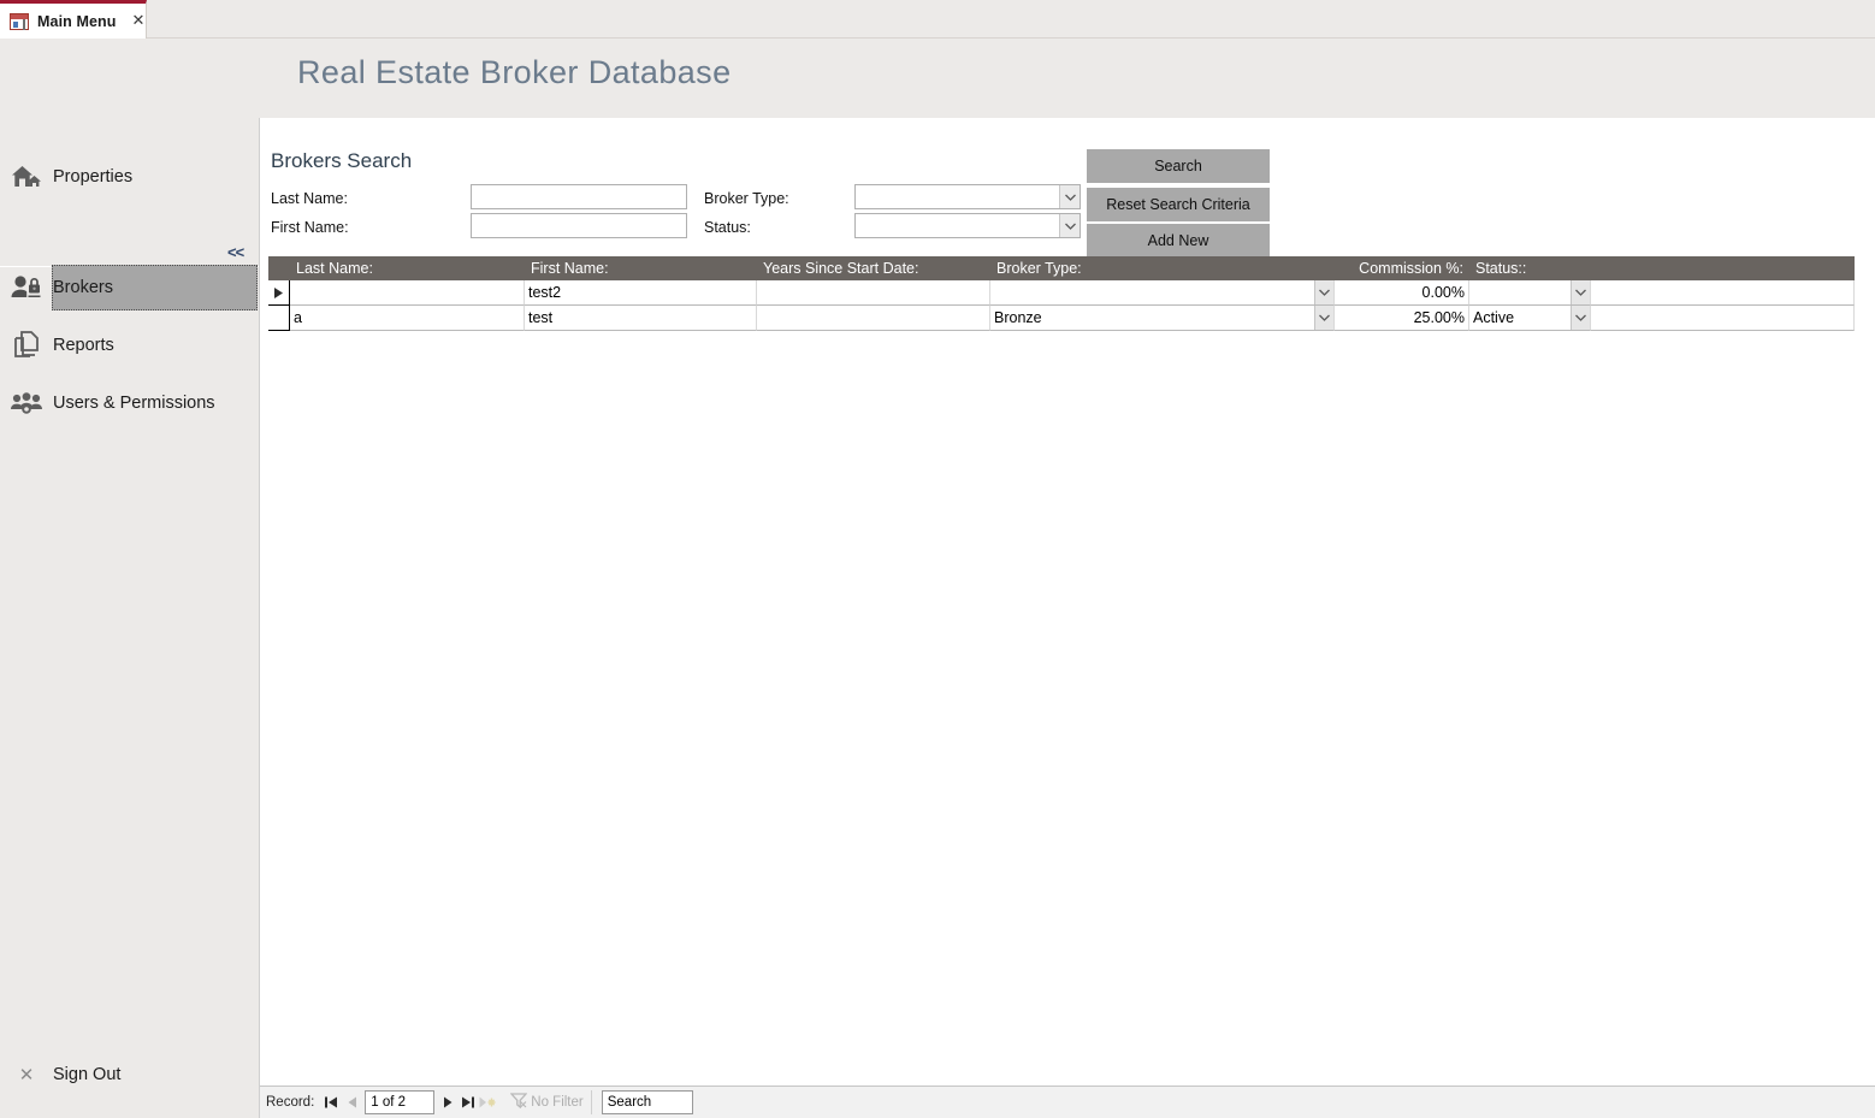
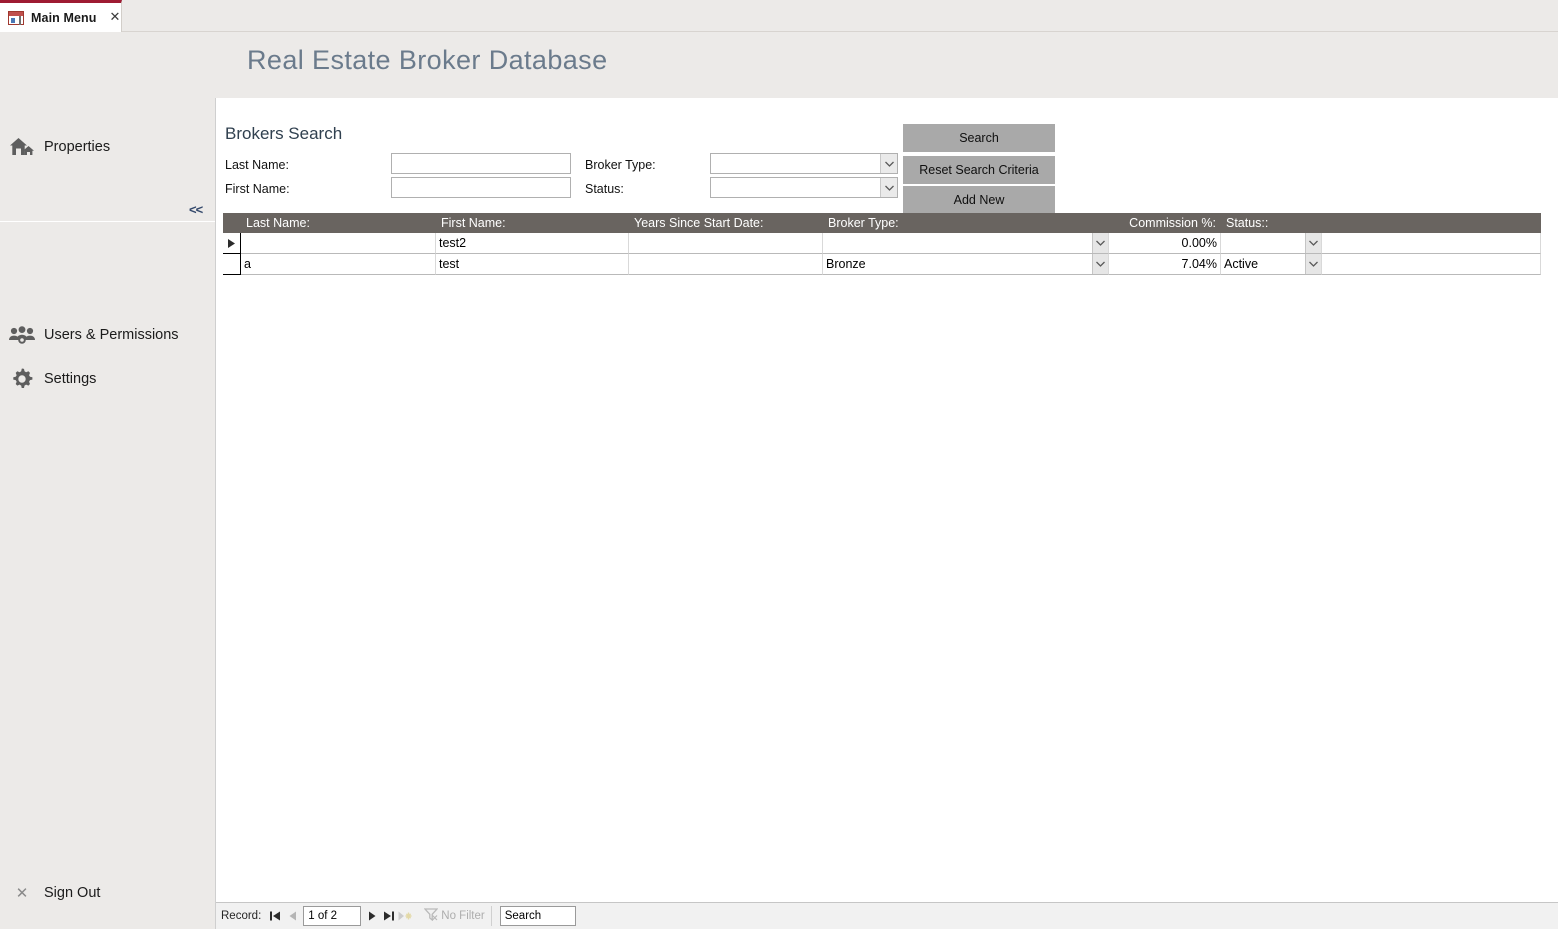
  Main Menu
  ✕
  Real Estate Broker Database
  <<
  Properties
- Brokers
- Reports
  Users & Permissions
+ Settings
  ✕
  Sign Out
  Brokers Search
  Last Name:
  First Name:
  Broker Type:
  Status:
  Search
  Reset Search Criteria
  Add New
  Last Name:
  First Name:
  Years Since Start Date:
  Broker Type:
  Commission %:
  Status::
  test2
  0.00%
  a
  test
  Bronze
- 25.00%
+ 7.04%
  Active
  Record:
  1 of 2
  No Filter
  Search
